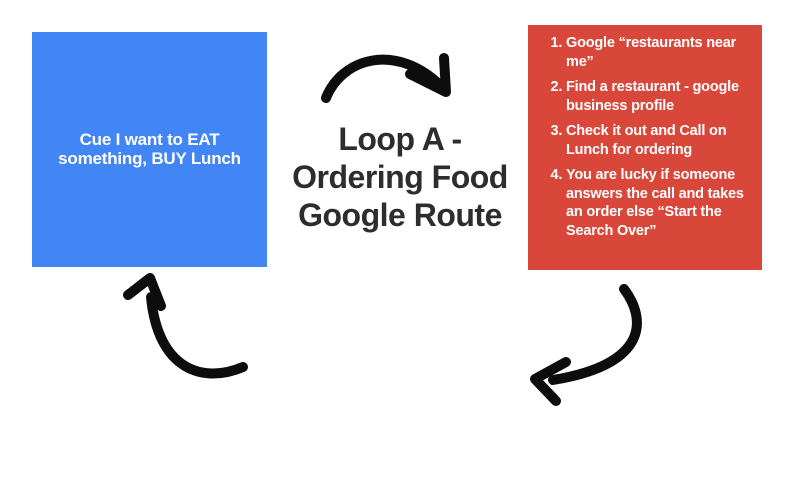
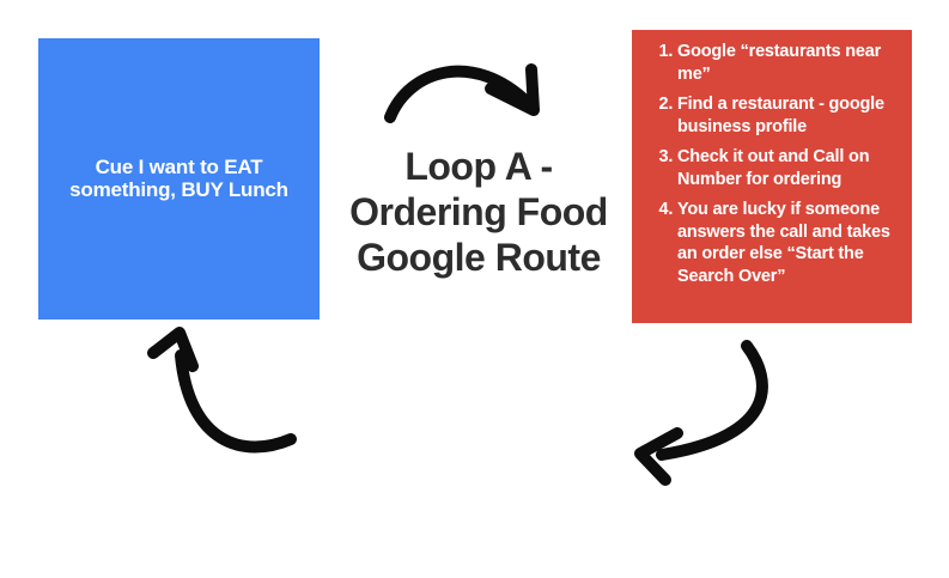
  Cue I want to EAT
  something, BUY Lunch
  Loop A -
  Ordering Food
  Google Route
  Google “restaurants near me”
  Find a restaurant - google business profile
- Check it out and Call on Lunch for ordering
+ Check it out and Call on Number for ordering
  You are lucky if someone answers the call and takes an order else “Start the Search Over”
